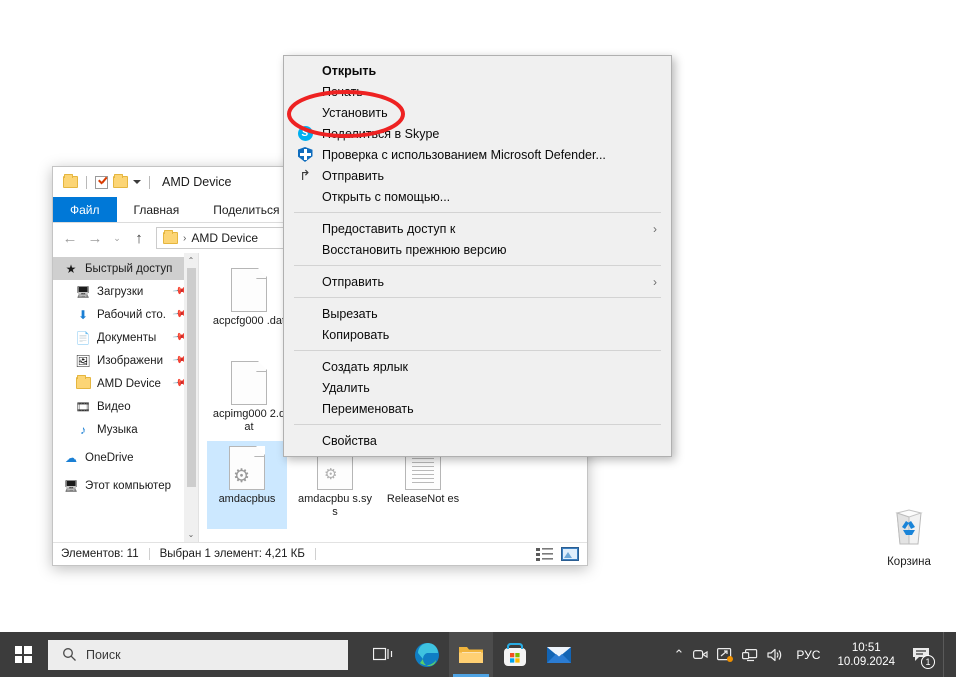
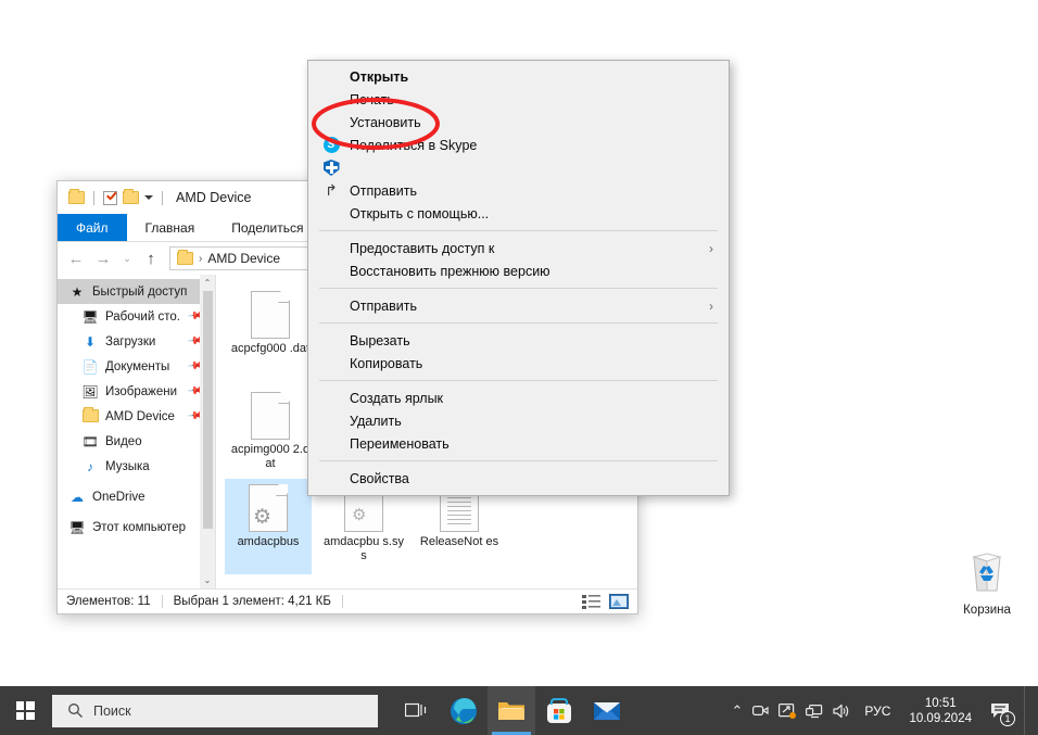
  Корзина
  AMD Device
  Файл
  Главная
  Поделиться
  ←
  →
  ⌄
  ↑
  ›
  AMD Device
  ★
  Быстрый доступ
  🖥
- Загрузки
+ Рабочий сто.
  ⬇
- Рабочий сто.
+ Загрузки
  📄
  Документы
  🖼
  Изображени
  AMD Device
  🎞
  Видео
  ♪
  Музыка
  ☁
  OneDrive
  🖥
  Этот компьютер
  ⌃
  ⌄
  acpcfg000 .da
  acpimg000 2.dat
  ⚙
  amdacpbus
  ⚙
  amdacpbu s.sys
  ReleaseNot es
  Элементов: 11
  Выбран 1 элемент: 4,21 КБ
  Открыть
  Установить
  S
  оделся в Skype
- Проверка с использованием Microsoft Defender...
  ↱
  Отправить
  Открыть с помощью...
  Предоставить доступ к
  ›
  Восстановить прежнюю версию
  Отправить
  ›
  Вырезать
  Копировать
  Создать ярлык
  Удалить
  Переименовать
  Свойства
  Поиск
  ⌃
  РУС
  10:51
  10.09.2024
  1
